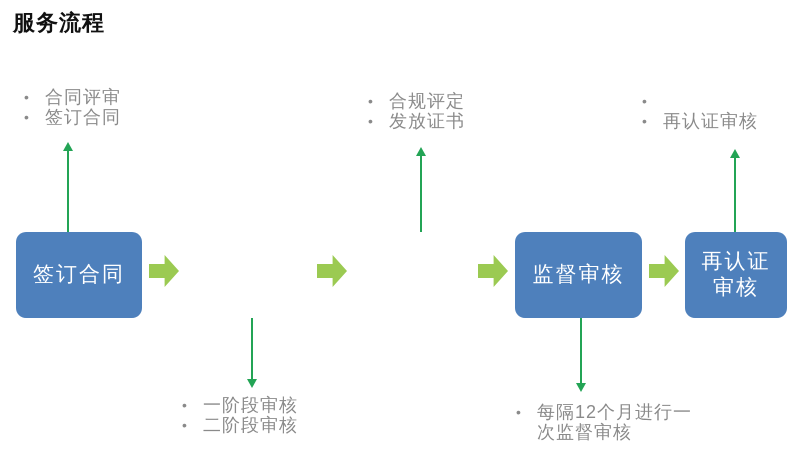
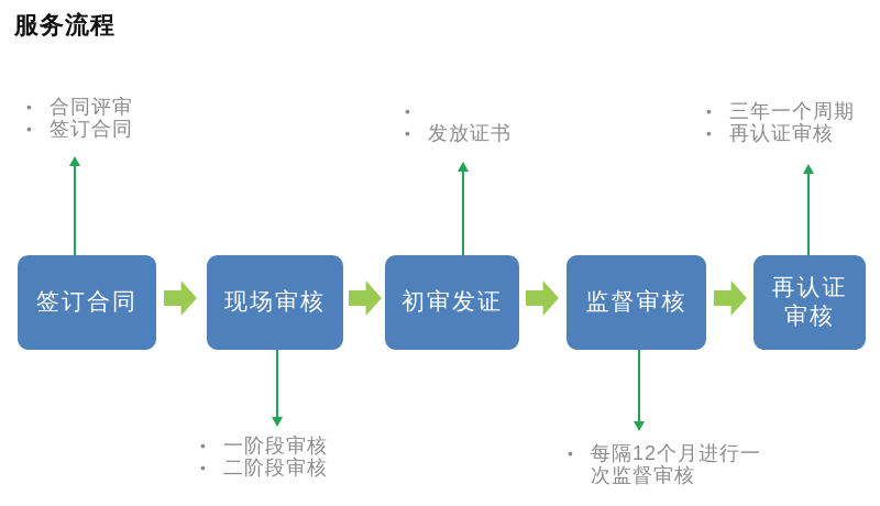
  服务流程
  •
  合同评审
  •
  签订合同
  •
- 合规评定
  •
  发放证书
  •
+ 三年一个周期
  •
  再认证审核
  •
  一阶段审核
  •
  二阶段审核
  •
  每隔12个月进行一次监督审核
  签订合同
+ 现场审核
+ 初审发证
  监督审核
  再认证审核
